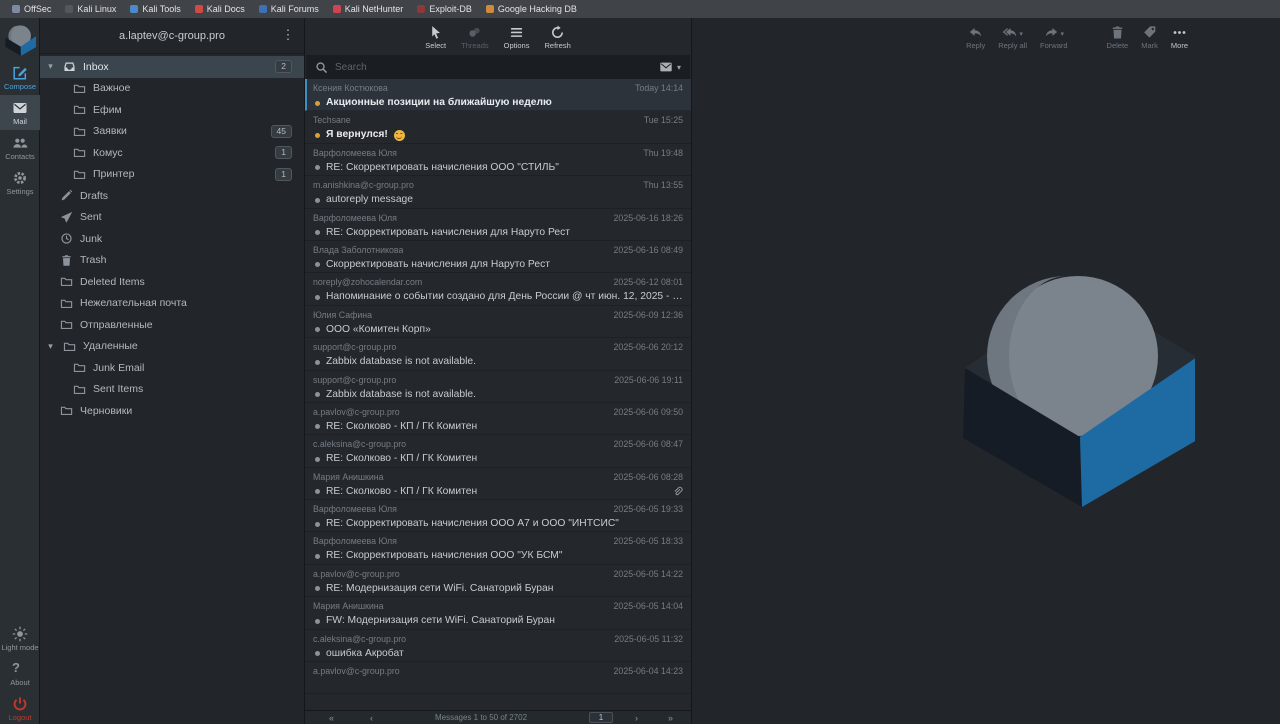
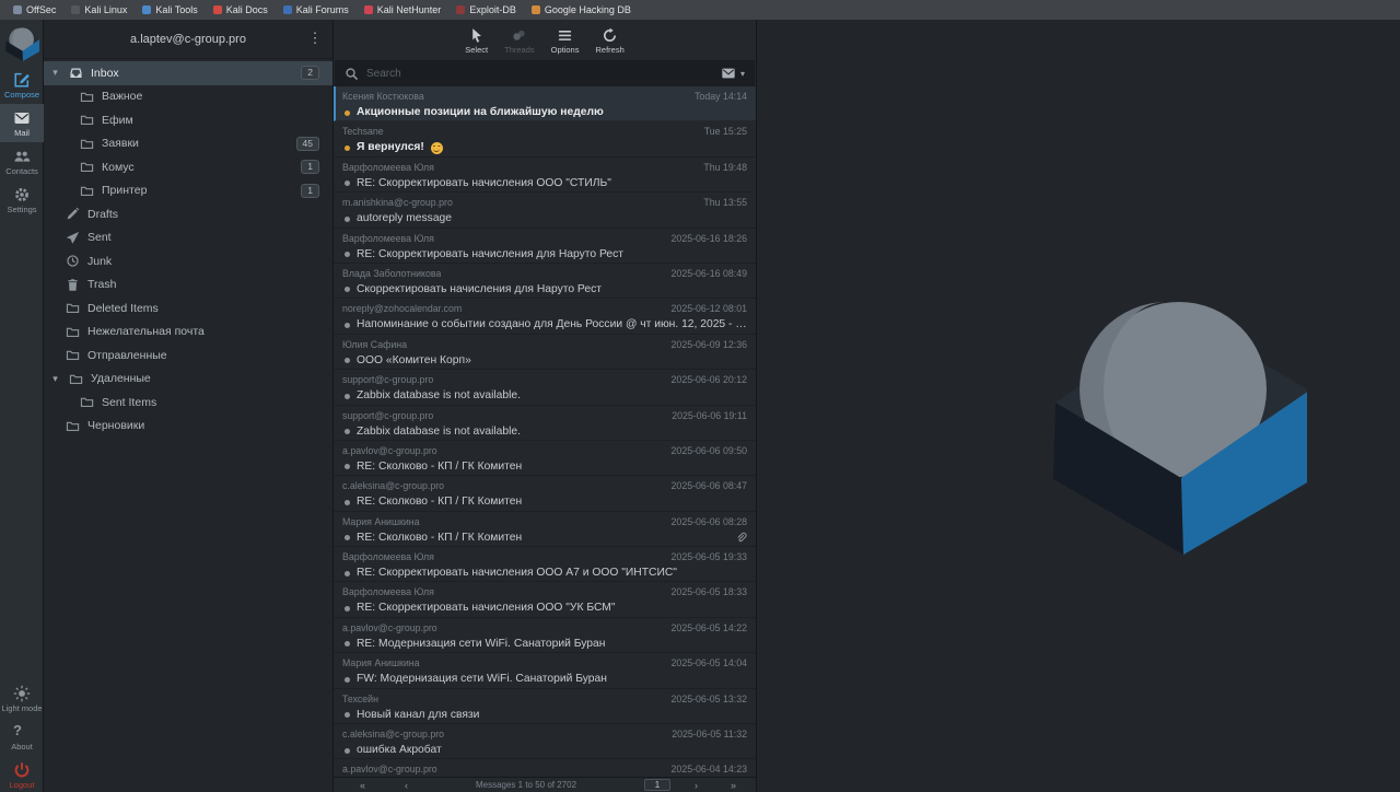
  OffSec
  Kali Linux
  Kali Tools
  Kali Docs
  Kali Forums
  Kali NetHunter
  Exploit-DB
  Google Hacking DB
  Compose
  Mail
  Contacts
  Settings
  Light mode
  ?
  About
  Logout
  a.laptev@c-group.pro
  ⋮
  ▾
  Inbox
  2
  Важное
  Ефим
  Заявки
  45
  Комус
  1
  Принтер
  1
  Drafts
  Sent
  Junk
  Trash
  Deleted Items
  Нежелательная почта
  Отправленные
  ▾
  Удаленные
- Junk Email
  Sent Items
  Черновики
  Select
  Threads
  Options
  Refresh
  Search
  ▾
  Ксения Костюкова
  Today 14:14
  Акционные позиции на ближайшую неделю
  Techsane
  Tue 15:25
  Я вернулся!
  Варфоломеева Юля
  Thu 19:48
  RE: Скорректировать начисления ООО "СТИЛЬ"
  m.anishkina@c-group.pro
  Thu 13:55
  autoreply message
  Варфоломеева Юля
  2025-06-16 18:26
  RE: Скорректировать начисления для Наруто Рест
  Влада Заболотникова
  2025-06-16 08:49
  Скорректировать начисления для Наруто Рест
  noreply@zohocalendar.com
  2025-06-12 08:01
  Напоминание о событии создано для День России @ чт июн. 12, 2025 - пт
  Юлия Сафина
  2025-06-09 12:36
  ООО «Комитен Корп»
  support@c-group.pro
  2025-06-06 20:12
  Zabbix database is not available.
  support@c-group.pro
  2025-06-06 19:11
  Zabbix database is not available.
  a.pavlov@c-group.pro
  2025-06-06 09:50
  RE: Сколково - КП / ГК Комитен
  c.aleksina@c-group.pro
  2025-06-06 08:47
  RE: Сколково - КП / ГК Комитен
  Мария Анишкина
  2025-06-06 08:28
  RE: Сколково - КП / ГК Комитен
  Варфоломеева Юля
  2025-06-05 19:33
  RE: Скорректировать начисления ООО А7 и ООО "ИНТСИС"
  Варфоломеева Юля
  2025-06-05 18:33
  RE: Скорректировать начисления ООО "УК БСМ"
  a.pavlov@c-group.pro
  2025-06-05 14:22
  RE: Модернизация сети WiFi. Санаторий Буран
  Мария Анишкина
  2025-06-05 14:04
  FW: Модернизация сети WiFi. Санаторий Буран
+ Техсейн
+ 2025-06-05 13:32
+ Новый канал для связи
  c.aleksina@c-group.pro
  2025-06-05 11:32
  ошибка Акробат
  a.pavlov@c-group.pro
  2025-06-04 14:23
  «
  ‹
  Messages 1 to 50 of 2702
  1
  ›
  »
- Reply
- Reply all
- Forward
- Delete
- Mark
- More
